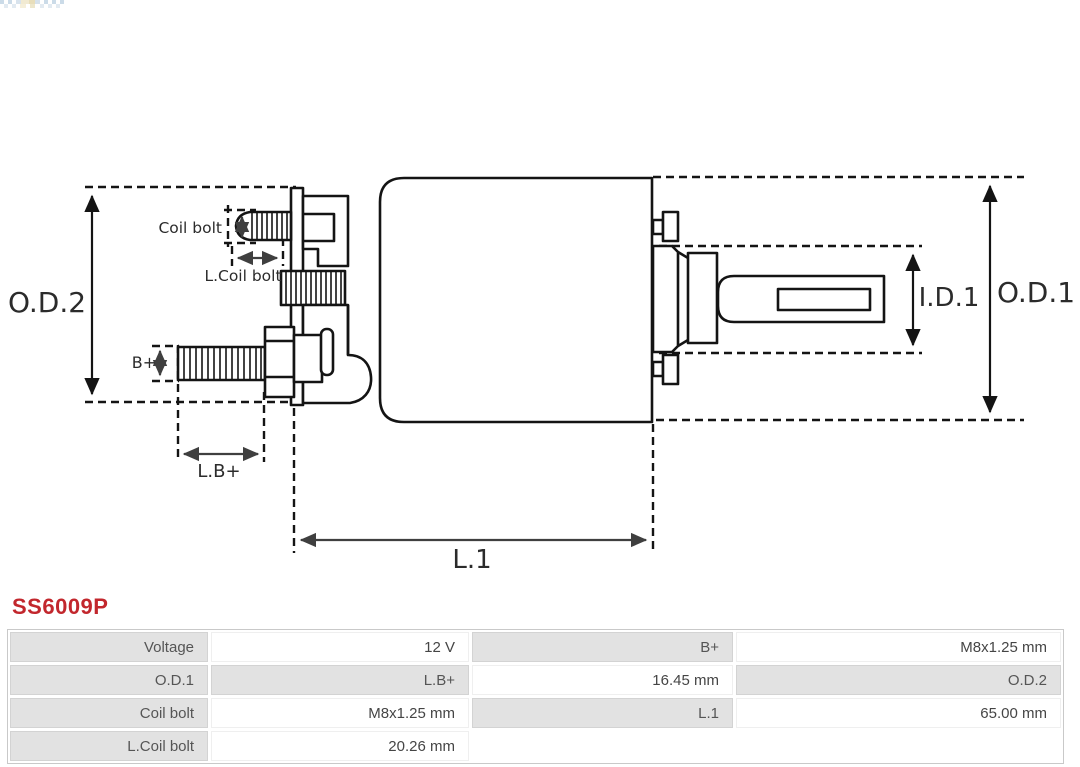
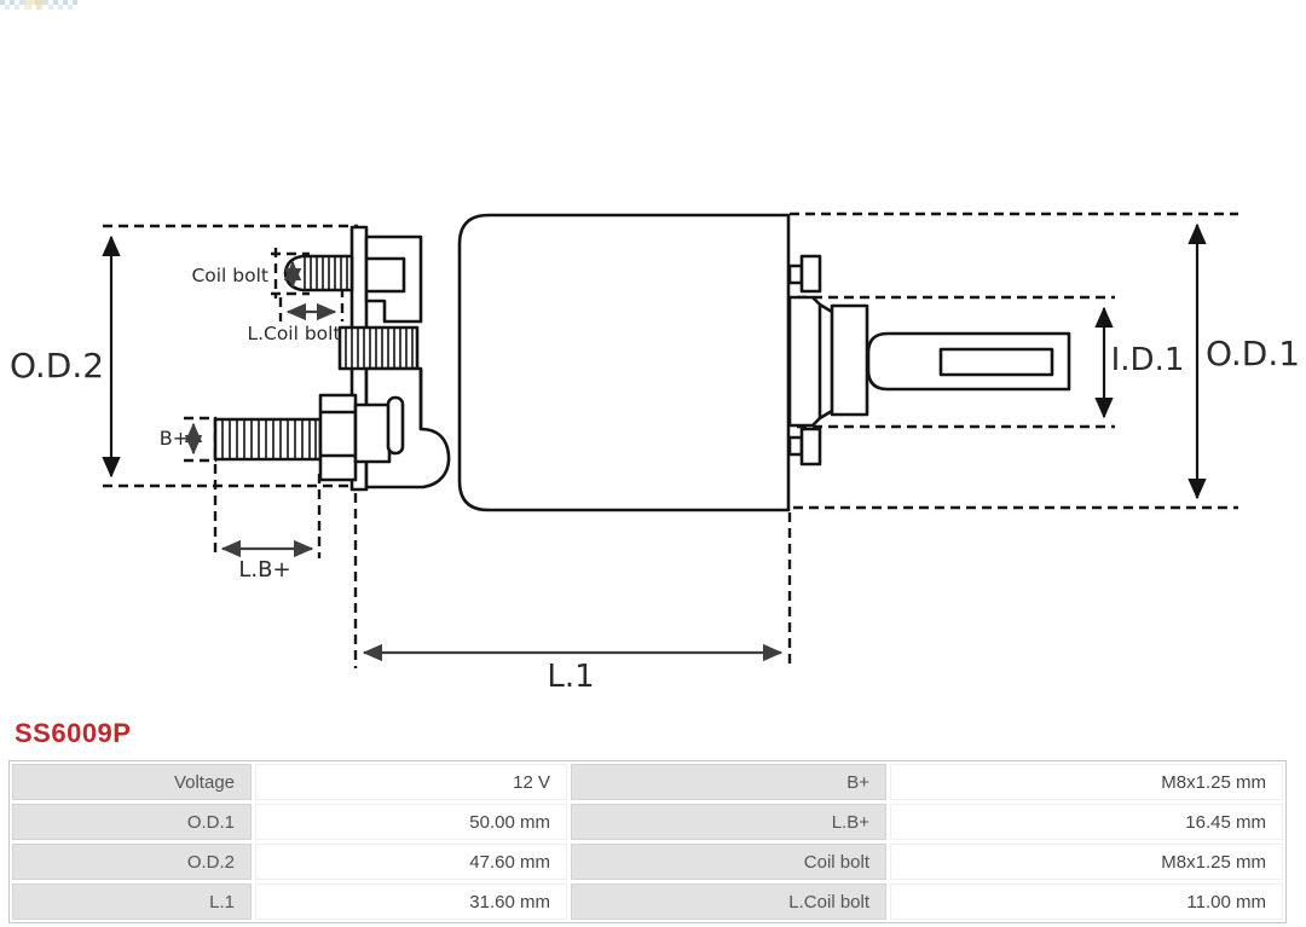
  O.D.2
  O.D.1
  I.D.1
  L.1
  Coil bolt
  L.Coil bolt
  B+
  L.B+
  SS6009P
  Voltage
  12 V
  B+
  M8x1.25 mm
  O.D.1
+ 50.00 mm
  L.B+
  16.45 mm
  O.D.2
+ 47.60 mm
  Coil bolt
  M8x1.25 mm
  L.1
- 65.00 mm
+ 31.60 mm
  L.Coil bolt
- 20.26 mm
+ 11.00 mm
